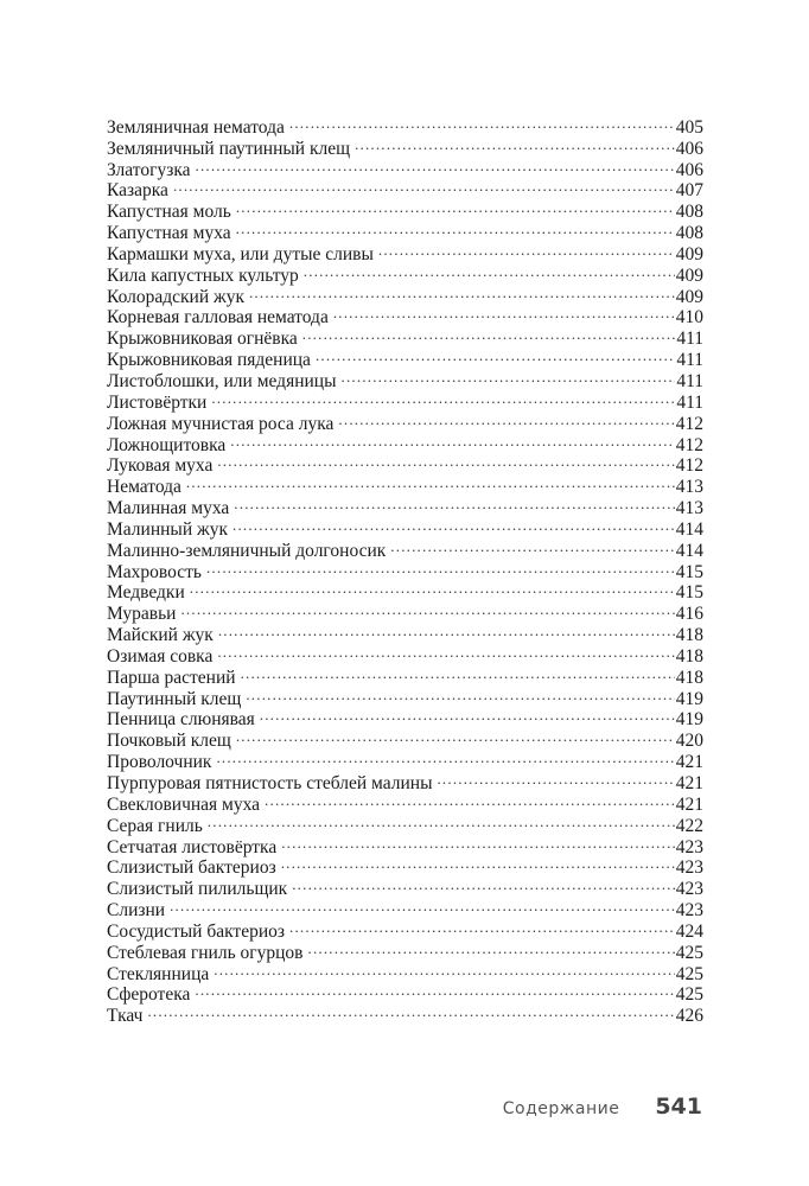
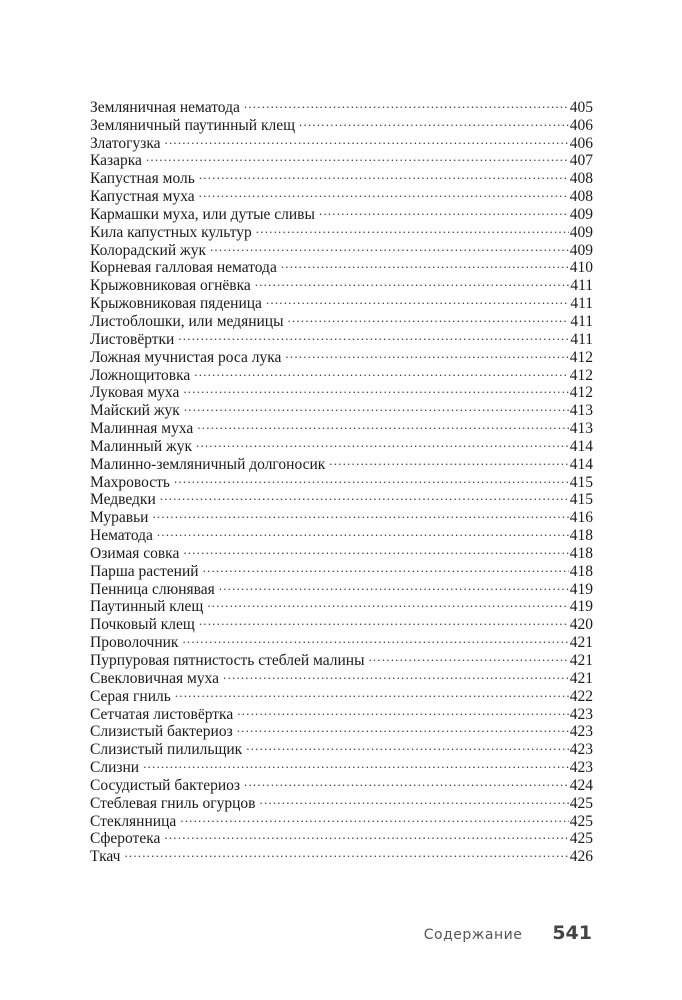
  Земляничная нематода
  405
  Земляничный паутинный клещ
  406
  Златогузка
  406
  Казарка
  407
  Капустная моль
  408
  Капустная муха
  408
  Кармашки муха, или дутые сливы
  409
  Кила капустных культур
  409
  Колорадский жук
  409
  Корневая галловая нематода
  410
  Крыжовниковая огнёвка
  411
  Крыжовниковая пяденица
  411
  Листоблошки, или медяницы
  411
  Листовёртки
  411
  Ложная мучнистая роса лука
  412
  Ложнощитовка
  412
  Луковая муха
  412
- Нематода
+ Майский жук
  413
  Малинная муха
  413
  Малинный жук
  414
  Малинно-земляничный долгоносик
  414
  Махровость
  415
  Медведки
  415
  Муравьи
  416
- Майский жук
+ Нематода
  418
  Озимая совка
  418
  Парша растений
  418
- Паутинный клещ
+ Пенница слюнявая
  419
- Пенница слюнявая
+ Паутинный клещ
  419
  Почковый клещ
  420
  Проволочник
  421
  Пурпуровая пятнистость стеблей малины
  421
  Свекловичная муха
  421
  Серая гниль
  422
  Сетчатая листовёртка
  423
  Слизистый бактериоз
  423
  Слизистый пилильщик
  423
  Слизни
  423
  Сосудистый бактериоз
  424
  Стеблевая гниль огурцов
  425
  Стеклянница
  425
  Сферотека
  425
  Ткач
  426
  Содержание
  541
